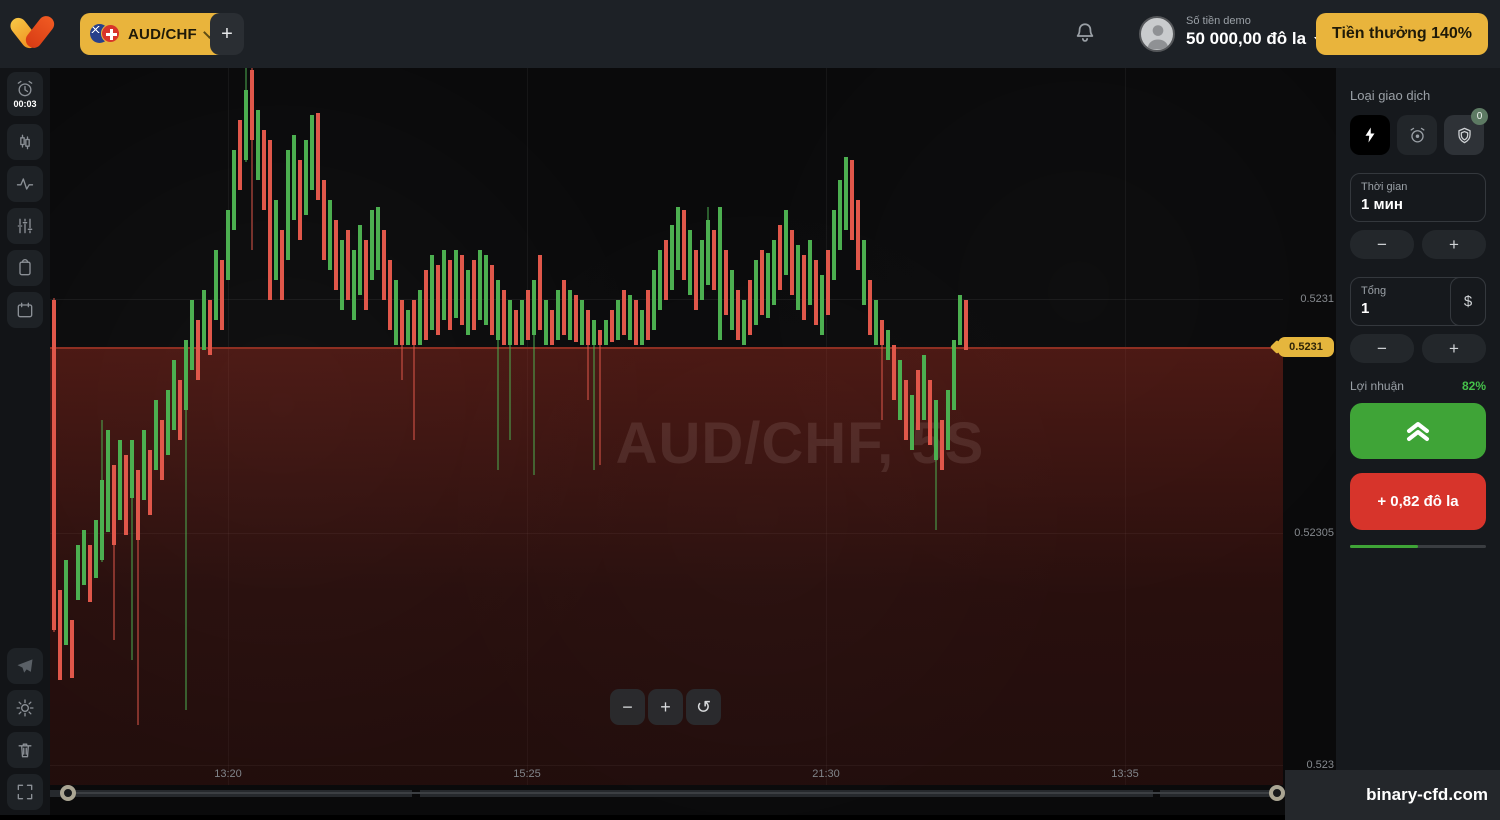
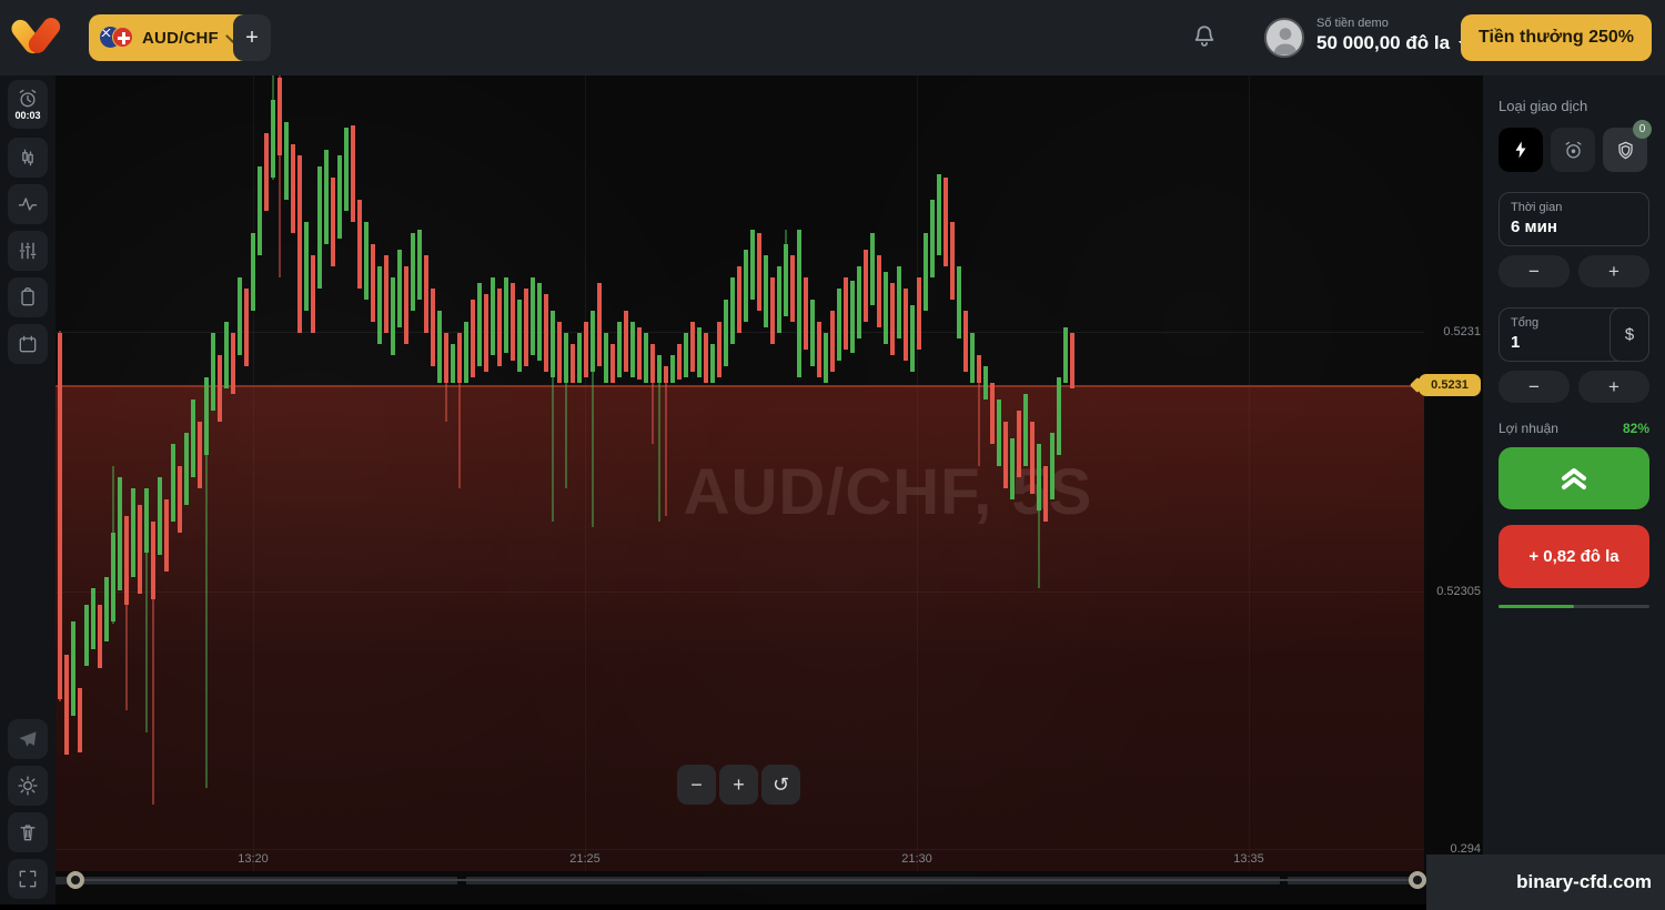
  AUD/CHF
  +
  Số tiền demo
  50 000,00 đô la
- Tiền thưởng 140%
+ Tiền thưởng 250%
  00:03
  AUD/CHF,S
  0.5231
  0.52305
- 0.523
+ 0.294
  13:20
- 15:25
+ 21:25
  21:30
  13:35
  0.5231
  −
  +
  ↺
  Loại giao dịch
  0
  Thời gian
- 1 мин
+ 6 мин
  −
  +
  Tổng
  1
  $
  −
  +
  Lợi nhuận
  82%
  + 0,82 đô la
  binary-cfd.com
